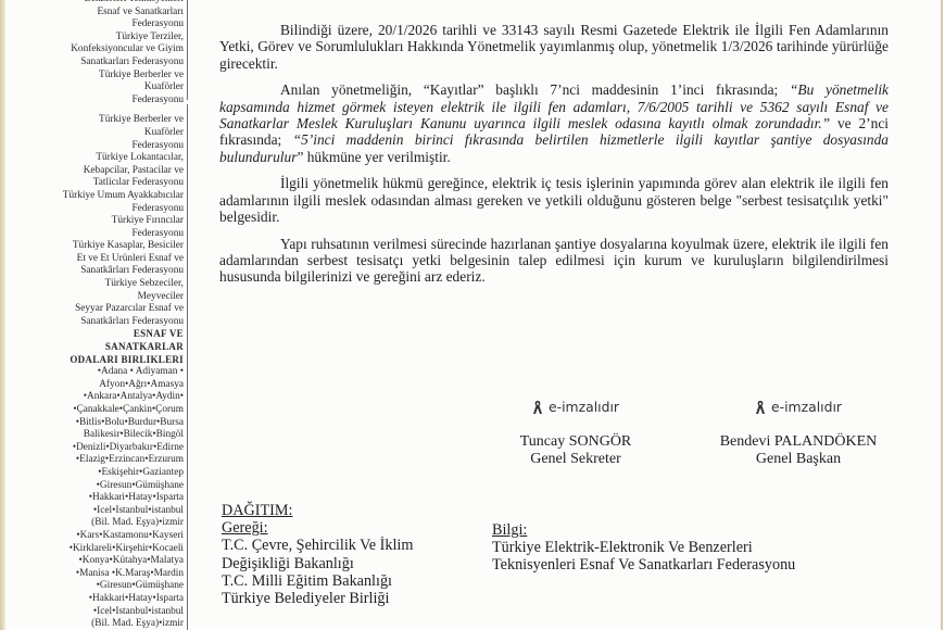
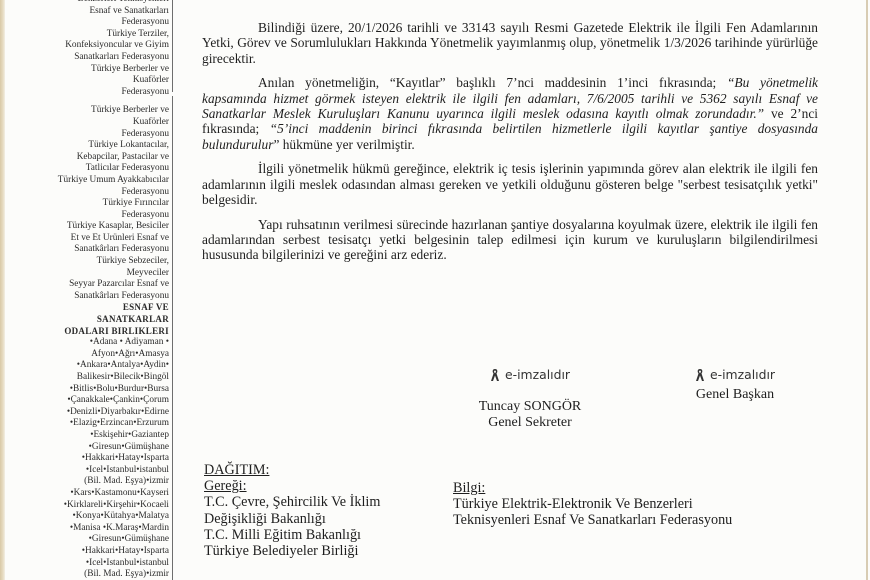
  Esnaf ve Sanatkarları
  Federasyonu
  Türkiye Terziler,
  Konfeksiyoncular ve Giyim
  Sanatkarları Federasyonu
  Türkiye Berberler ve
  Kuaförler
  Federasyonu
  Türkiye Berberler ve
  Kuaförler
  Federasyonu
  Türkiye Lokantacılar,
  Kebapcilar, Pastacilar ve
  Tatlicılar Federasyonu
  Türkiye Umum Ayakkabıcılar
  Federasyonu
  Türkiye Fırıncılar
  Federasyonu
  Türkiye Kasaplar, Besiciler
  Et ve Et Urünleri Esnaf ve
  Sanatkârları Federasyonu
  Türkiye Sebzeciler,
  Meyveciler
  Seyyar Pazarcılar Esnaf ve
  Sanatkârları Federasyonu
  ESNAF VE
  SANATKARLAR
  ODALARI BIRLIKLERI
  •Adana • Adiyaman •
  Afyon•Ağrı•Amasya
  •Ankara•Antalya•Aydin•
- •Çanakkale•Çankin•Çorum
+ Balikesir•Bilecik•Bingöl
  •Bitlis•Bolu•Burdur•Bursa
- Balikesir•Bilecik•Bingöl
+ •Çanakkale•Çankin•Çorum
  •Denizli•Diyarbakır•Edirne
  •Elazig•Erzincan•Erzurum
  •Eskişehir•Gaziantep
  •Giresun•Gümüşhane
  •Hakkari•Hatay•Isparta
  •Icel•Istanbul•istanbul
  (Bil. Mad. Eşya)•izmir
  •Kars•Kastamonu•Kayseri
  •Kirklareli•Kirşehir•Kocaeli
  •Konya•Kütahya•Malatya
  •Manisa •K.Maraş•Mardin
  •Giresun•Gümüşhane
  •Hakkari•Hatay•Isparta
  •Icel•Istanbul•istanbul
  (Bil. Mad. Eşya)•izmir
  Bilindiği üzere, 20/1/2026 tarihli ve 33143 sayılı Resmi Gazetede Elektrik ile İlgili Fen Adamlarının Yetki, Görev ve Sorumlulukları Hakkında Yönetmelik yayımlanmış olup, yönetmelik 1/3/2026 tarihinde yürürlüğe girecektir.
  Anılan yönetmeliğin, “Kayıtlar” başlıklı 7’nci maddesinin 1’inci fıkrasında; “Bu yönetmelik kapsamında hizmet görmek isteyen elektrik ile ilgili fen adamları, 7/6/2005 tarihli ve 5362 sayılı Esnaf ve Sanatkarlar Meslek Kuruluşları Kanunu uyarınca ilgili meslek odasına kayıtlı olmak zorundadır.” ve 2’nci fıkrasında; “5’inci maddenin birinci fıkrasında belirtilen hizmetlerle ilgili kayıtlar şantiye dosyasında bulundurulur” hükmüne yer verilmiştir.
  İlgili yönetmelik hükmü gereğince, elektrik iç tesis işlerinin yapımında görev alan elektrik ile ilgili fen adamlarının ilgili meslek odasından alması gereken ve yetkili olduğunu gösteren belge "serbest tesisatçılık yetki" belgesidir.
  Yapı ruhsatının verilmesi sürecinde hazırlanan şantiye dosyalarına koyulmak üzere, elektrik ile ilgili fen adamlarından serbest tesisatçı yetki belgesinin talep edilmesi için kurum ve kuruluşların bilgilendirilmesi hususunda bilgilerinizi ve gereğini arz ederiz.
  e-imzalıdır
  Tuncay SONGÖR
  Genel Sekreter
  e-imzalıdır
- Bendevi PALANDÖKEN
  Genel Başkan
  DAĞITIM:
  Gereği:
  T.C. Çevre, Şehircilik Ve İklim
  Değişikliği Bakanlığı
  T.C. Milli Eğitim Bakanlığı
  Türkiye Belediyeler Birliği
  Bilgi:
  Türkiye Elektrik-Elektronik Ve Benzerleri
  Teknisyenleri Esnaf Ve Sanatkarları Federasyonu
